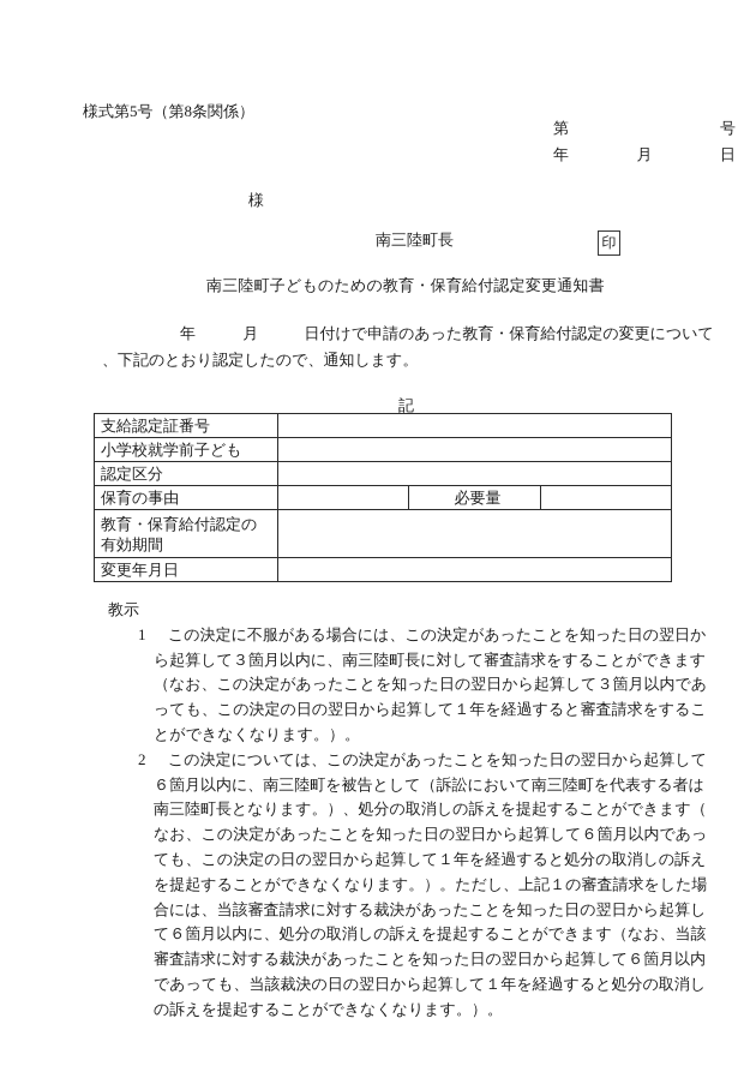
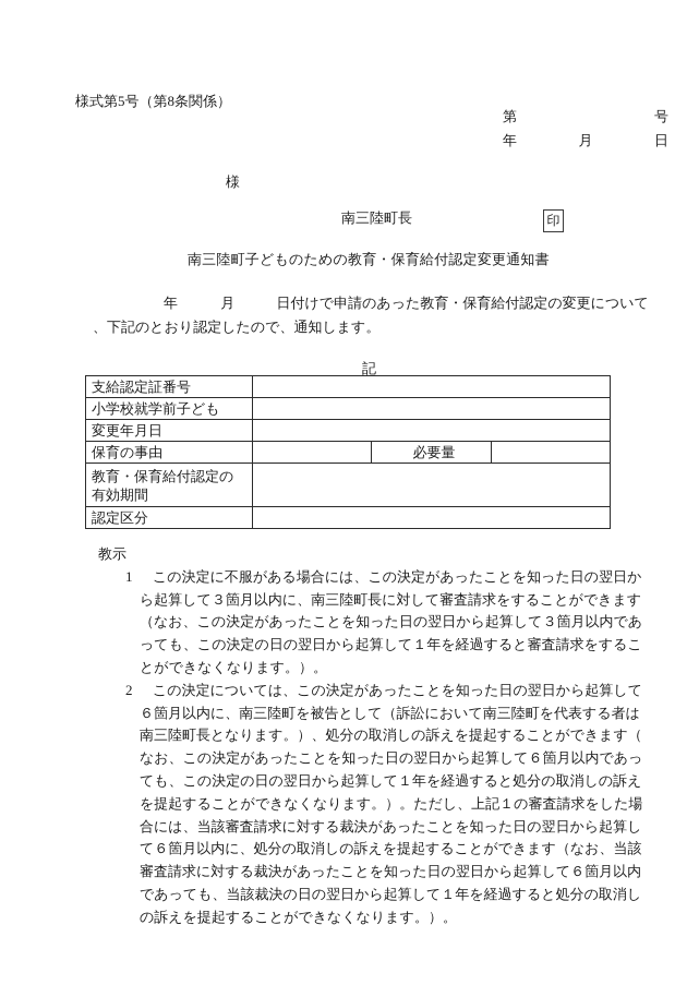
  様式第5号（第8条関係）
  第
  号
  年
  月
  日
  様
  南三陸町長
  印
  南三陸町子どものための教育・保育給付認定変更通知書
  年 月 日付けで申請のあった教育・保育給付認定の変更について
  、下記のとおり認定したので、通知します。
  記
  支給認定証番号
  小学校就学前子ども
- 認定区分
+ 変更年月日
  保育の事由		必要量
  教育・保育給付認定の 有効期間
- 変更年月日
+ 認定区分
  教示
  1
  この決定に不服がある場合には、この決定があったことを知った日の翌日か
  ら起算して３箇月以内に、南三陸町長に対して審査請求をすることができます
  （なお、この決定があったことを知った日の翌日から起算して３箇月以内であ
  っても、この決定の日の翌日から起算して１年を経過すると審査請求をするこ
  とができなくなります。）。
  2
  この決定については、この決定があったことを知った日の翌日から起算して
  ６箇月以内に、南三陸町を被告として（訴訟において南三陸町を代表する者は
  南三陸町長となります。）、処分の取消しの訴えを提起することができます（
  なお、この決定があったことを知った日の翌日から起算して６箇月以内であっ
  ても、この決定の日の翌日から起算して１年を経過すると処分の取消しの訴え
  を提起することができなくなります。）。ただし、上記１の審査請求をした場
  合には、当該審査請求に対する裁決があったことを知った日の翌日から起算し
  て６箇月以内に、処分の取消しの訴えを提起することができます（なお、当該
  審査請求に対する裁決があったことを知った日の翌日から起算して６箇月以内
  であっても、当該裁決の日の翌日から起算して１年を経過すると処分の取消し
  の訴えを提起することができなくなります。）。
